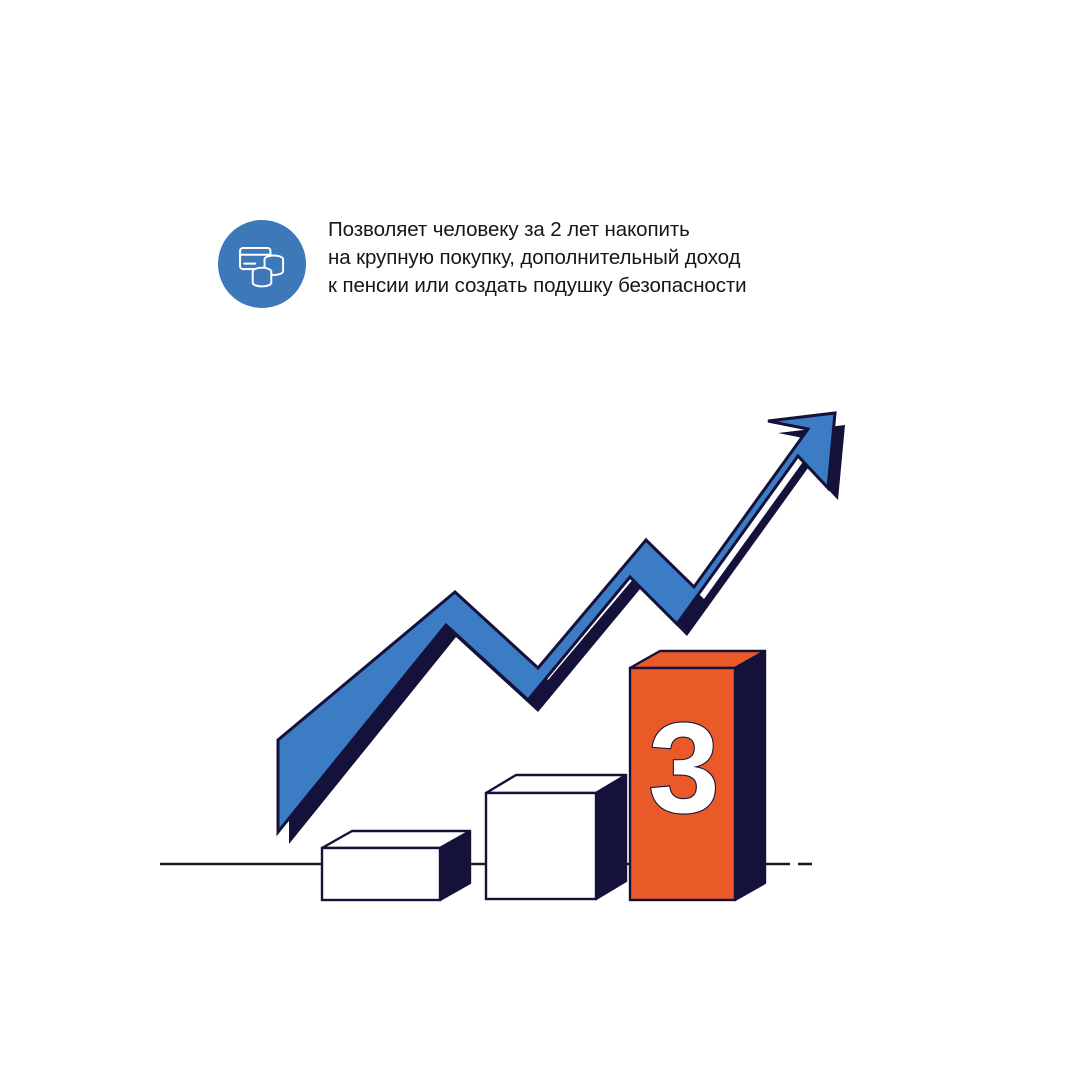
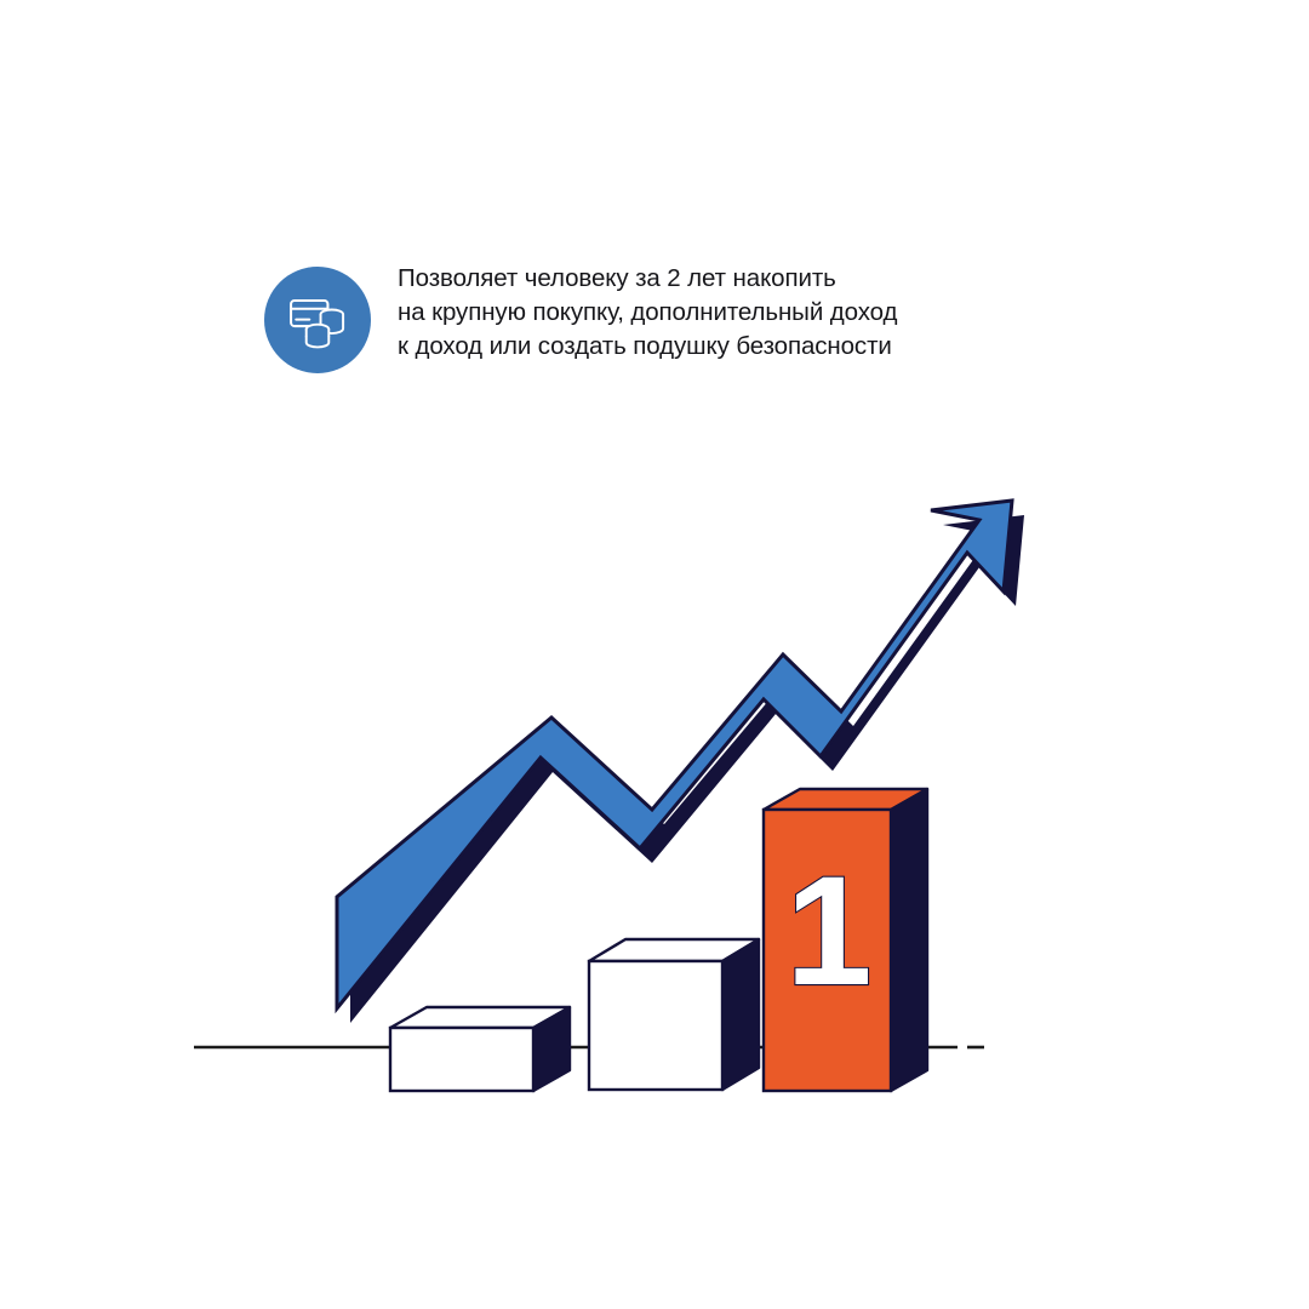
- 3
+ 1
  Позволяет человеку за 2 лет накопить
  на крупную покупку, дополнительный доход
- к пенсии или создать подушку безопасности
+ к доход или создать подушку безопасности
